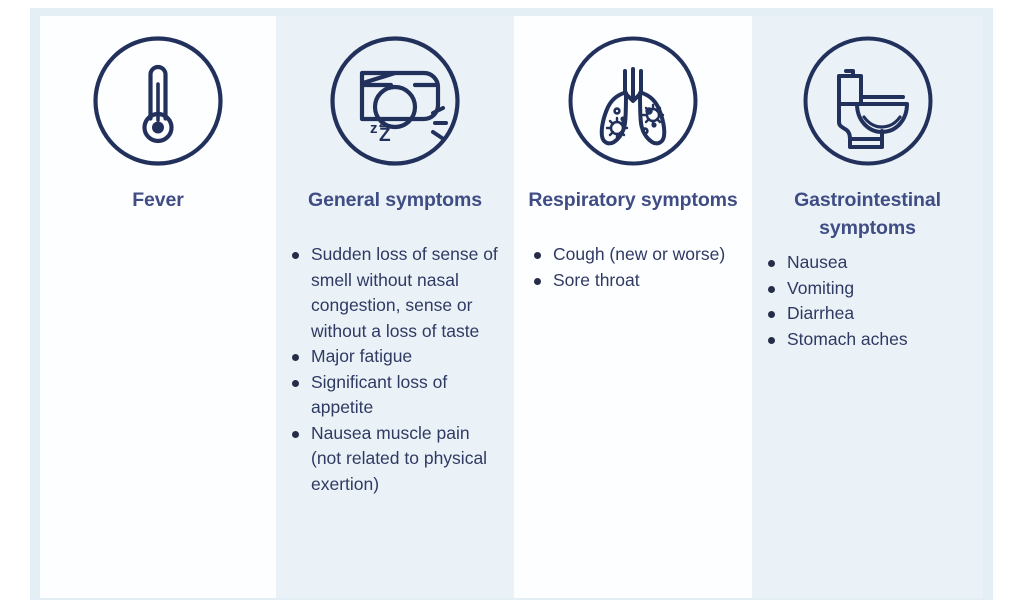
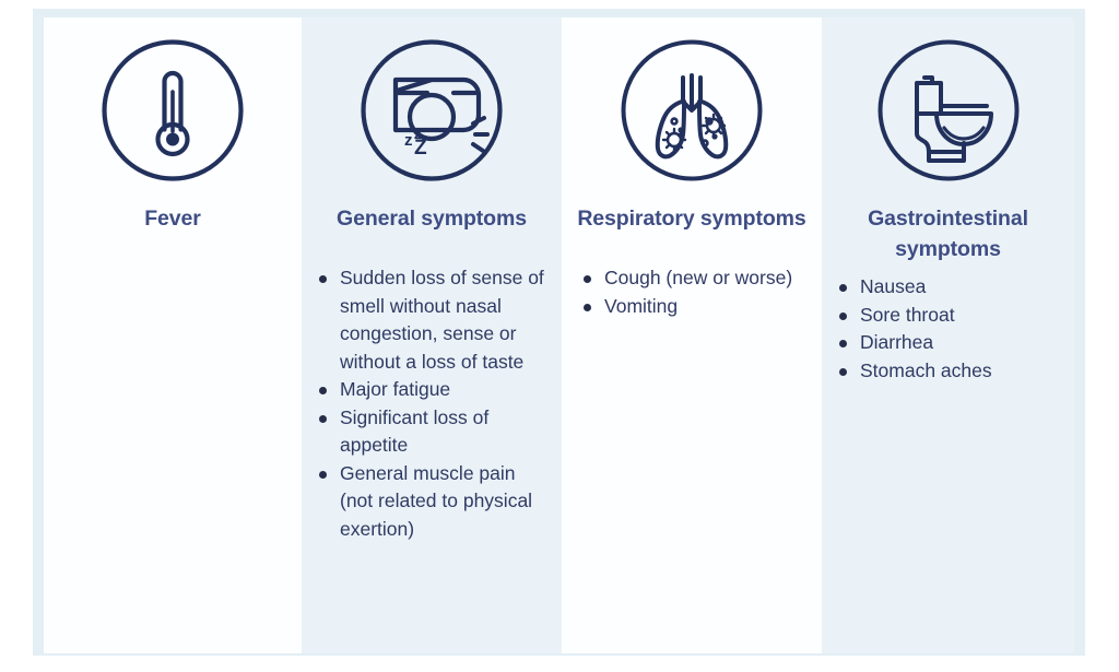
  Fever
  z
  Z
  Z
  General symptoms
  Sudden loss of sense of smell without nasal congestion, sense or without a loss of taste
  Major fatigue
  Significant loss of appetite
- Nausea muscle pain (not related to physical exertion)
+ General muscle pain (not related to physical exertion)
  Respiratory symptoms
  Cough (new or worse)
- Sore throat
+ Vomiting
  Gastrointestinal symptoms
  Nausea
- Vomiting
+ Sore throat
  Diarrhea
  Stomach aches
